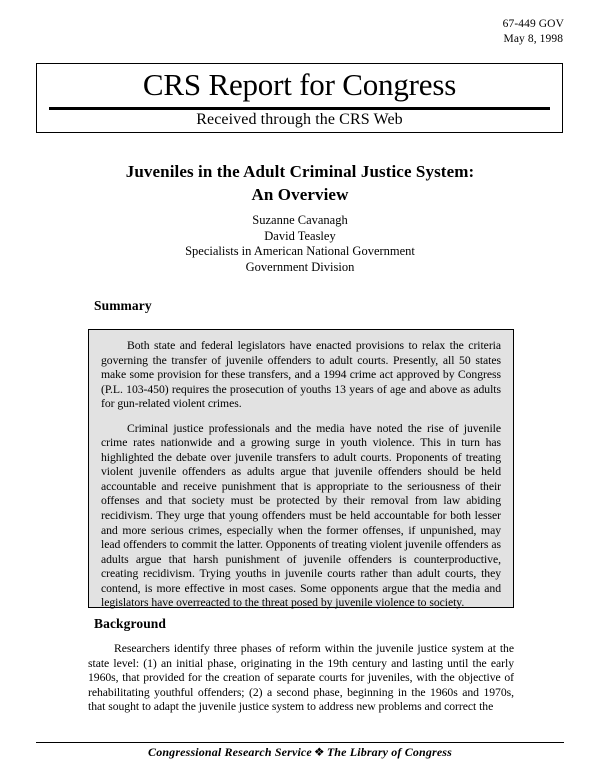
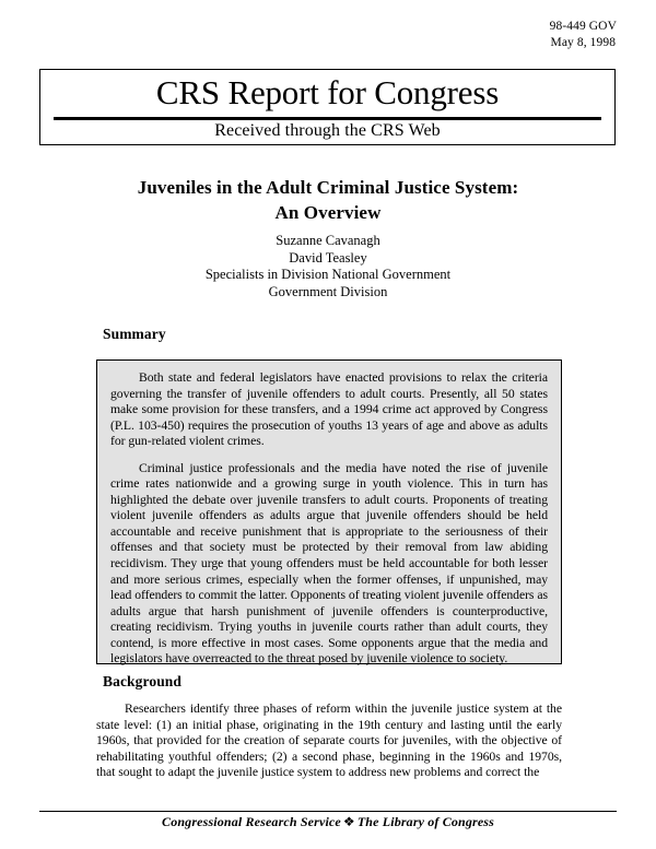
- 67-449 GOV
+ 98-449 GOV
  May 8, 1998
  CRS Report for Congress
  Received through the CRS Web
  Juveniles in the Adult Criminal Justice System:
  An Overview
  Suzanne Cavanagh
  David Teasley
- Specialists in American National Government
+ Specialists in Division National Government
  Government Division
  Summary
  Both state and federal legislators have enacted provisions to relax the criteria governing the transfer of juvenile offenders to adult courts. Presently, all 50 states make some provision for these transfers, and a 1994 crime act approved by Congress (P.L. 103-450) requires the prosecution of youths 13 years of age and above as adults for gun-related violent crimes.
  Criminal justice professionals and the media have noted the rise of juvenile crime rates nationwide and a growing surge in youth violence. This in turn has highlighted the debate over juvenile transfers to adult courts. Proponents of treating violent juvenile offenders as adults argue that juvenile offenders should be held accountable and receive punishment that is appropriate to the seriousness of their offenses and that society must be protected by their removal from law abiding recidivism. They urge that young offenders must be held accountable for both lesser and more serious crimes, especially when the former offenses, if unpunished, may lead offenders to commit the latter. Opponents of treating violent juvenile offenders as adults argue that harsh punishment of juvenile offenders is counterproductive, creating recidivism. Trying youths in juvenile courts rather than adult courts, they contend, is more effective in most cases. Some opponents argue that the media and legislators have overreacted to the threat posed by juvenile violence to society.
  Background
  Researchers identify three phases of reform within the juvenile justice system at the state level: (1) an initial phase, originating in the 19th century and lasting until the early 1960s, that provided for the creation of separate courts for juveniles, with the objective of rehabilitating youthful offenders; (2) a second phase, beginning in the 1960s and 1970s, that sought to adapt the juvenile justice system to address new problems and correct the
  Congressional Research Service ❖ The Library of Congress
